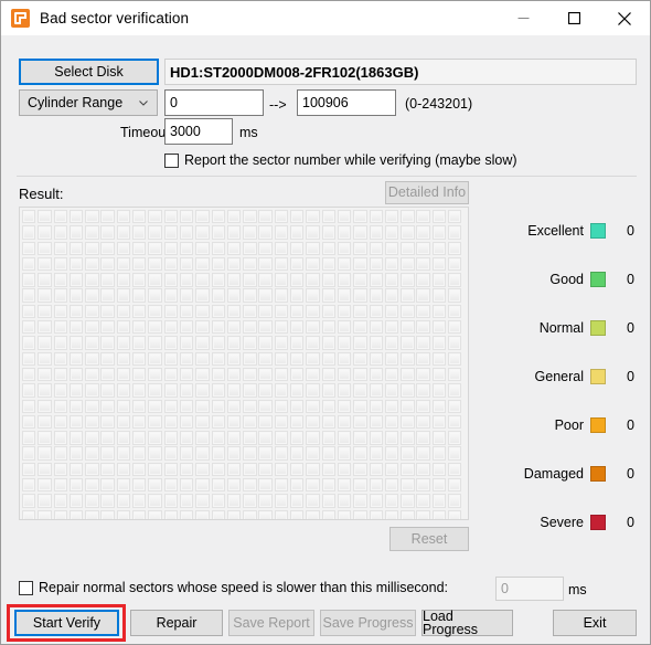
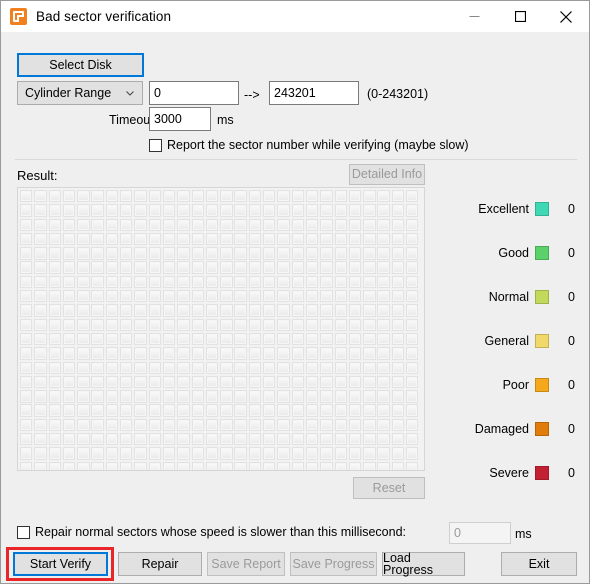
  Bad sector verification
  Select Disk
- HD1:ST2000DM008-2FR102(1863GB)
  Cylinder Range
  0
  -->
- 100906
+ 243201
  (0-243201)
  Timeou
  3000
  ms
  Report the sector number while verifying (maybe slow)
  Result:
  Detailed Info
  Excellent
  0
  Good
  0
  Normal
  0
  General
  0
  Poor
  0
  Damaged
  0
  Severe
  0
  Reset
  Repair normal sectors whose speed is slower than this millisecond:
  0
  ms
  Start Verify
  Repair
  Save Report
  Save Progress
  Load Progress
  Exit
